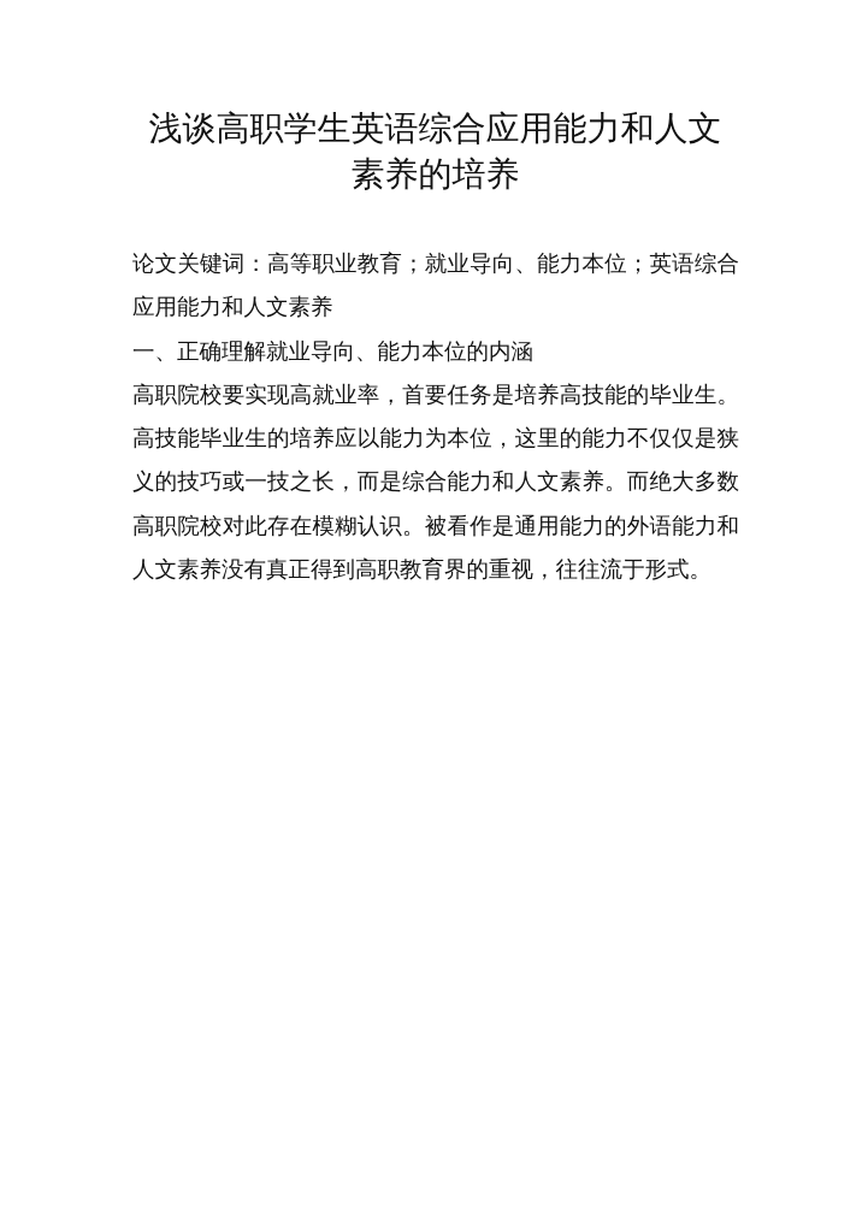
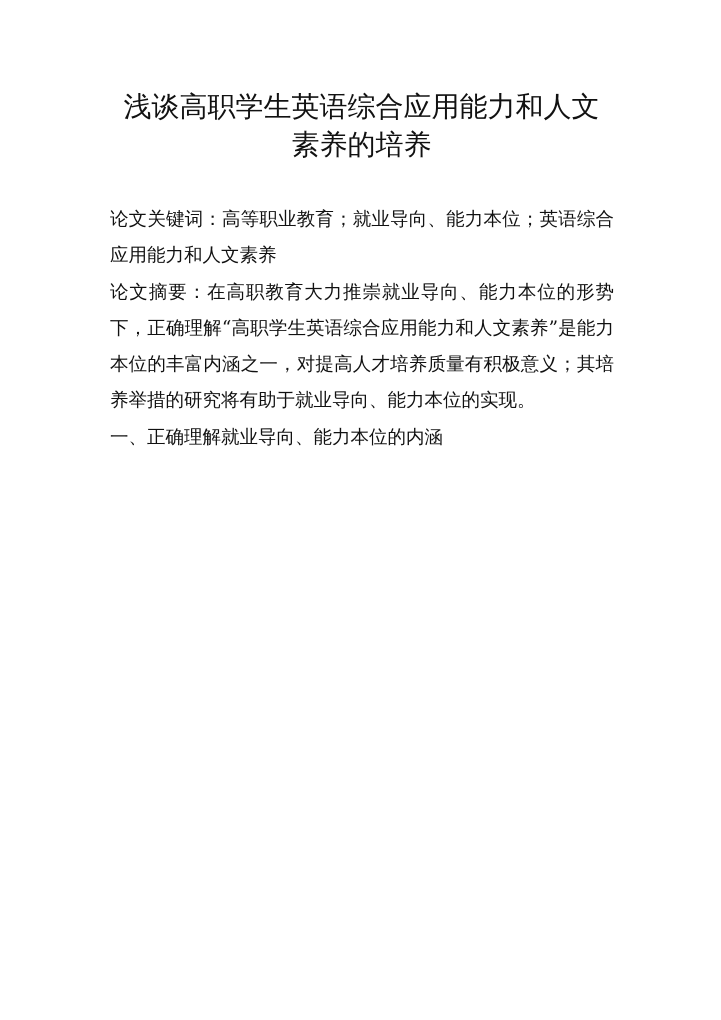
  浅谈高职学生英语综合应用能力和人文素养的培养
  论文关键词：高等职业教育；就业导向、能力本位；英语综合应用能力和人文素养
+ 论文摘要：在高职教育大力推崇就业导向、能力本位的形势下，正确理解“高职学生英语综合应用能力和人文素养”是能力本位的丰富内涵之一，对提高人才培养质量有积极意义；其培养举措的研究将有助于就业导向、能力本位的实现。
  一、正确理解就业导向、能力本位的内涵
- 高职院校要实现高就业率，首要任务是培养高技能的毕业生。高技能毕业生的培养应以能力为本位，这里的能力不仅仅是狭义的技巧或一技之长，而是综合能力和人文素养。而绝大多数高职院校对此存在模糊认识。被看作是通用能力的外语能力和人文素养没有真正得到高职教育界的重视，往往流于形式。
